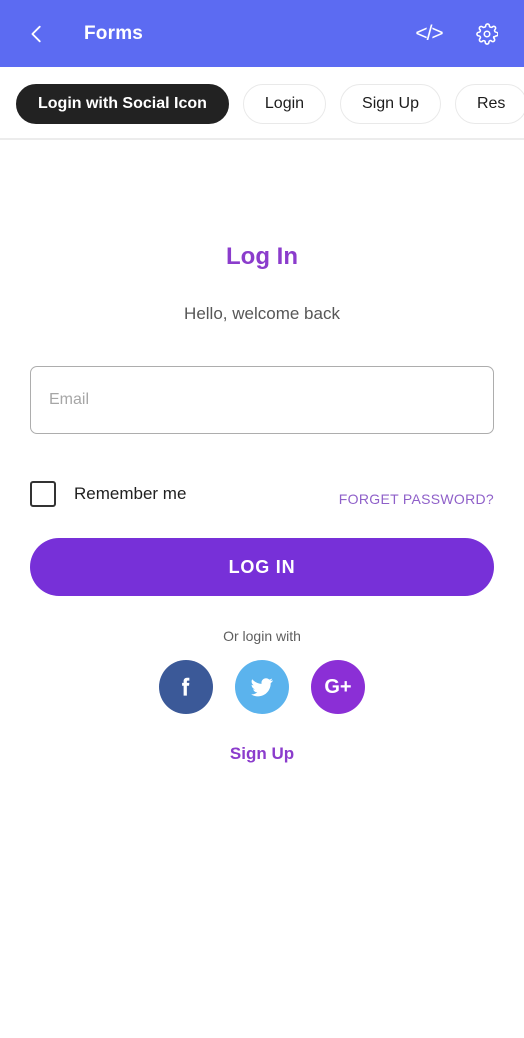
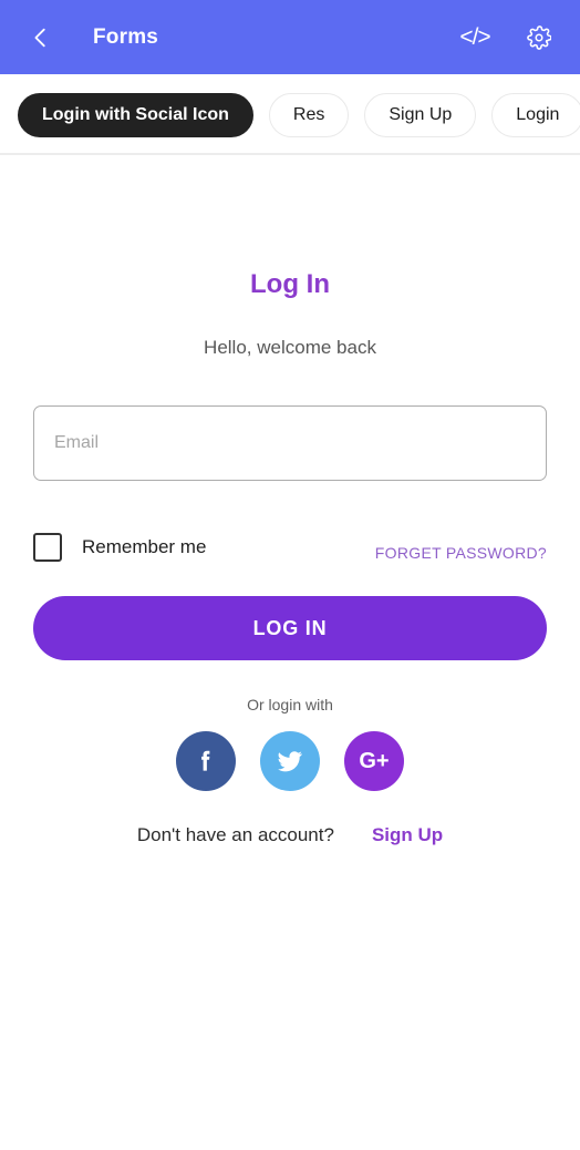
  Forms
  </>
  Login with Social Icon
- Login
+ Res
  Sign Up
- Res
+ Login
  Log In
  Hello, welcome back
  Email
  Remember me
  FORGET PASSWORD?
  LOG IN
  Or login with
  G+
+ Don't have an account?
  Sign Up
